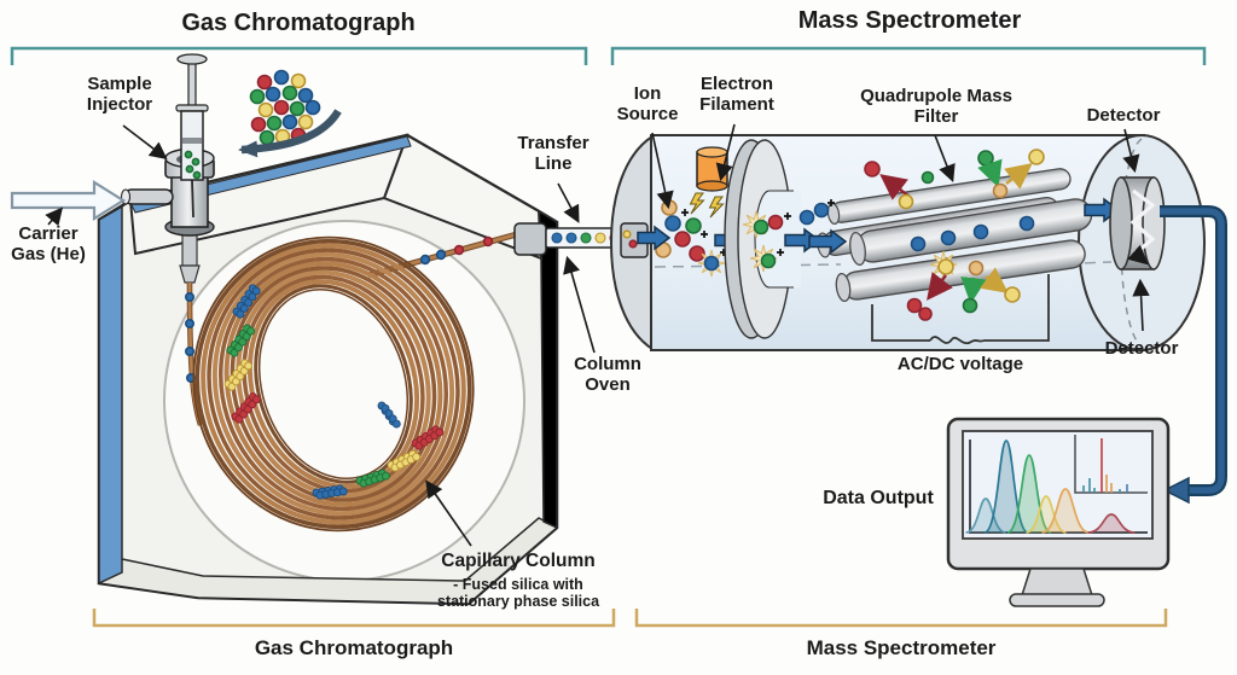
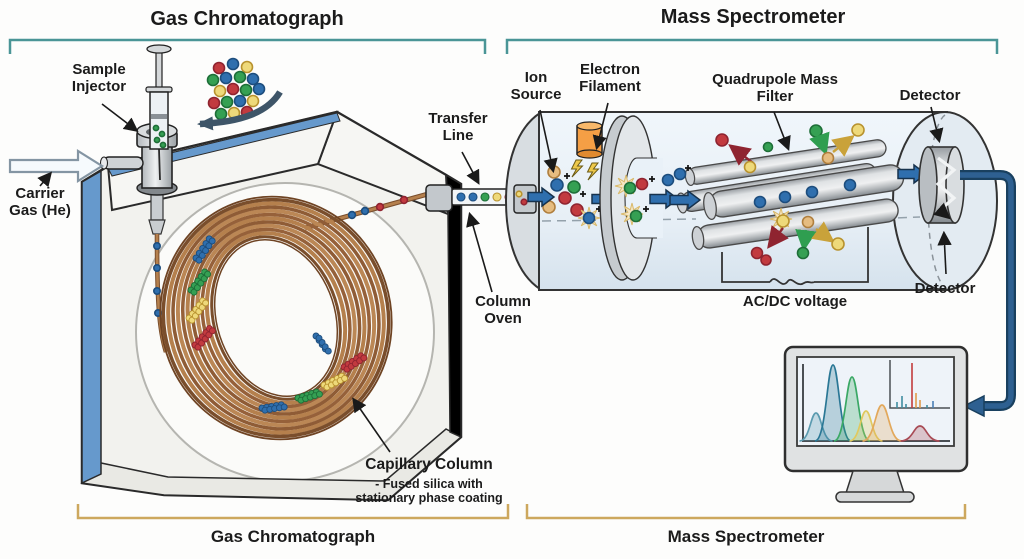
  Gas Chromatograph
  Mass Spectrometer
  Sample Injector
  Carrier Gas (He)
  Transfer Line
  Column Oven
  Capillary Column
- - Fused silica with stationary phase silica
+ - Fused silica with stationary phase coating
  Ion Source
  Electron Filament
  Quadrupole Mass Filter
  Detector
  Detector
  AC/DC voltage
- Data Output
  Gas Chromatograph
  Mass Spectrometer
